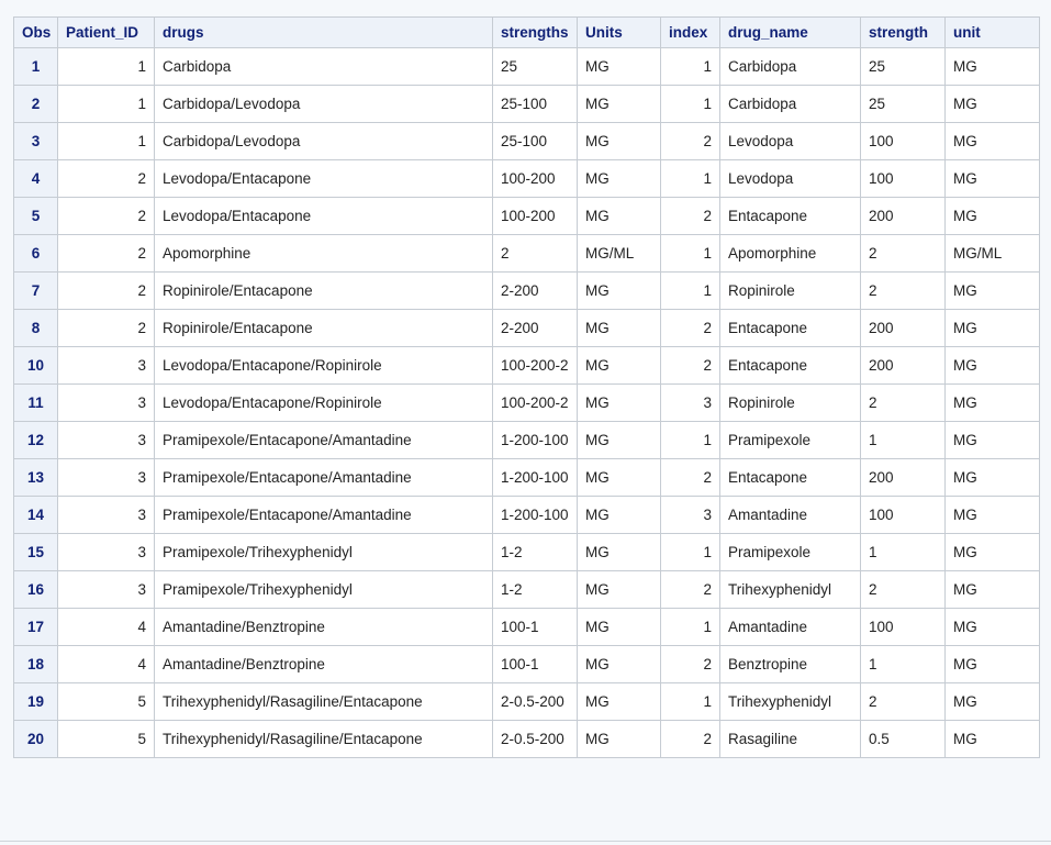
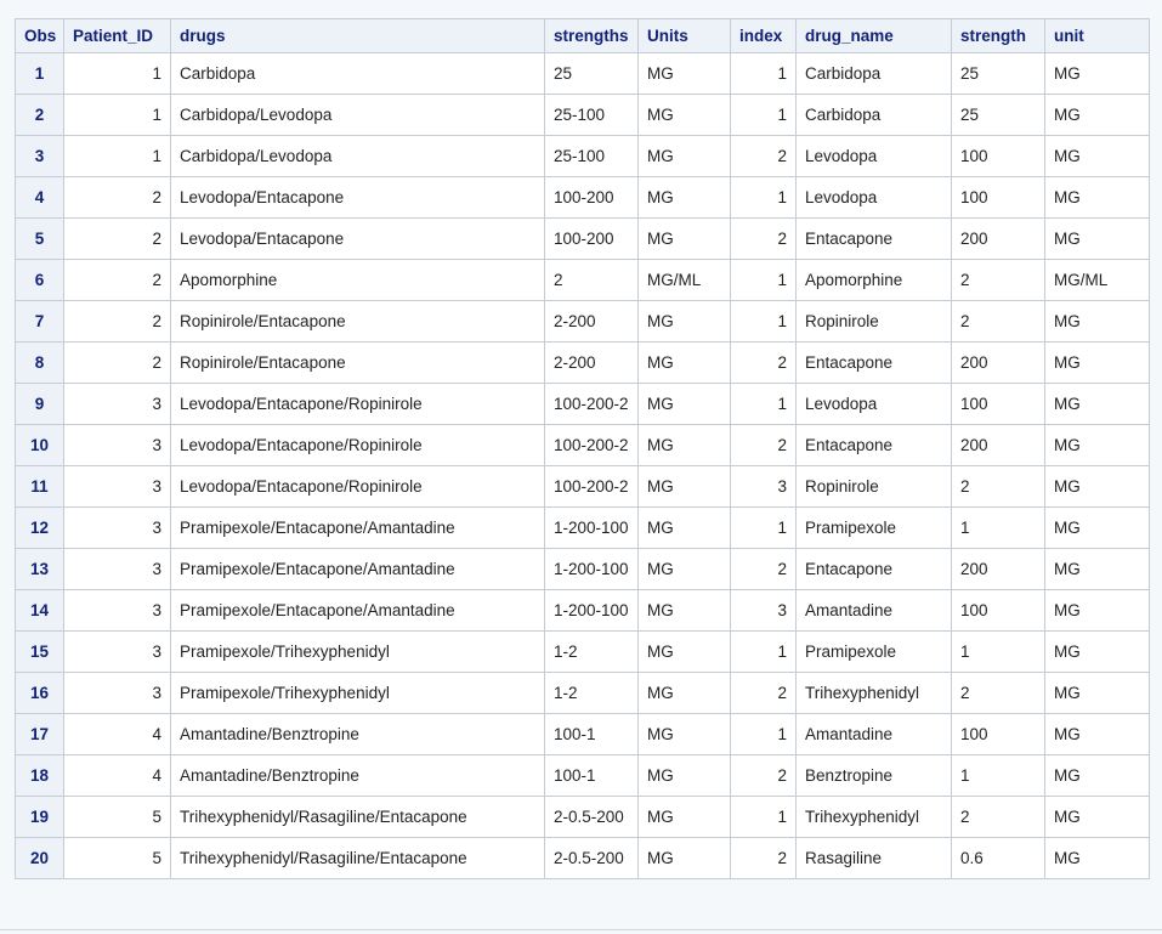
  Obs	Patient_ID	drugs	strengths	Units	index	drug_name	strength	unit
  1	1	Carbidopa	25	MG	1	Carbidopa	25	MG
  2	1	Carbidopa/Levodopa	25-100	MG	1	Carbidopa	25	MG
  3	1	Carbidopa/Levodopa	25-100	MG	2	Levodopa	100	MG
  4	2	Levodopa/Entacapone	100-200	MG	1	Levodopa	100	MG
  5	2	Levodopa/Entacapone	100-200	MG	2	Entacapone	200	MG
  6	2	Apomorphine	2	MG/ML	1	Apomorphine	2	MG/ML
  7	2	Ropinirole/Entacapone	2-200	MG	1	Ropinirole	2	MG
  8	2	Ropinirole/Entacapone	2-200	MG	2	Entacapone	200	MG
+ 9	3	Levodopa/Entacapone/Ropinirole	100-200-2	MG	1	Levodopa	100	MG
  10	3	Levodopa/Entacapone/Ropinirole	100-200-2	MG	2	Entacapone	200	MG
  11	3	Levodopa/Entacapone/Ropinirole	100-200-2	MG	3	Ropinirole	2	MG
  12	3	Pramipexole/Entacapone/Amantadine	1-200-100	MG	1	Pramipexole	1	MG
  13	3	Pramipexole/Entacapone/Amantadine	1-200-100	MG	2	Entacapone	200	MG
  14	3	Pramipexole/Entacapone/Amantadine	1-200-100	MG	3	Amantadine	100	MG
  15	3	Pramipexole/Trihexyphenidyl	1-2	MG	1	Pramipexole	1	MG
  16	3	Pramipexole/Trihexyphenidyl	1-2	MG	2	Trihexyphenidyl	2	MG
  17	4	Amantadine/Benztropine	100-1	MG	1	Amantadine	100	MG
  18	4	Amantadine/Benztropine	100-1	MG	2	Benztropine	1	MG
  19	5	Trihexyphenidyl/Rasagiline/Entacapone	2-0.5-200	MG	1	Trihexyphenidyl	2	MG
- 20	5	Trihexyphenidyl/Rasagiline/Entacapone	2-0.5-200	MG	2	Rasagiline	0.5	MG
+ 20	5	Trihexyphenidyl/Rasagiline/Entacapone	2-0.5-200	MG	2	Rasagiline	0.6	MG
